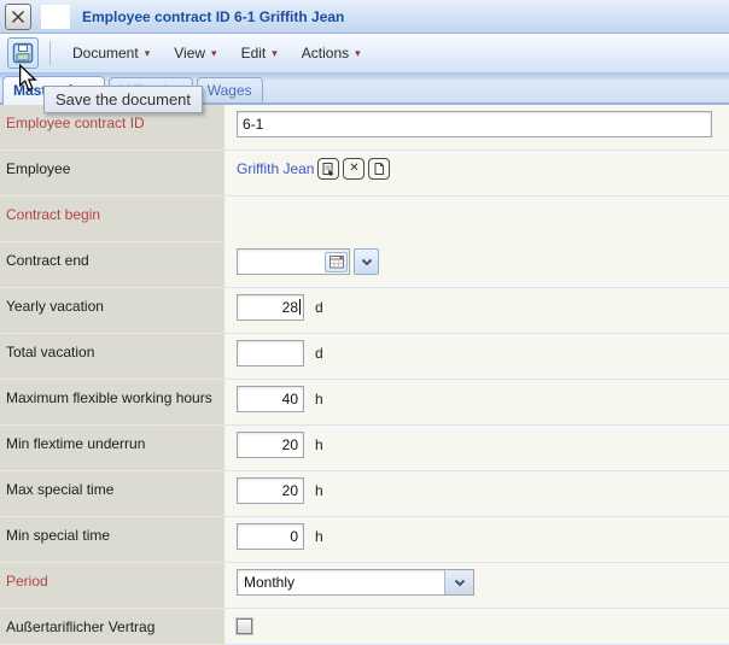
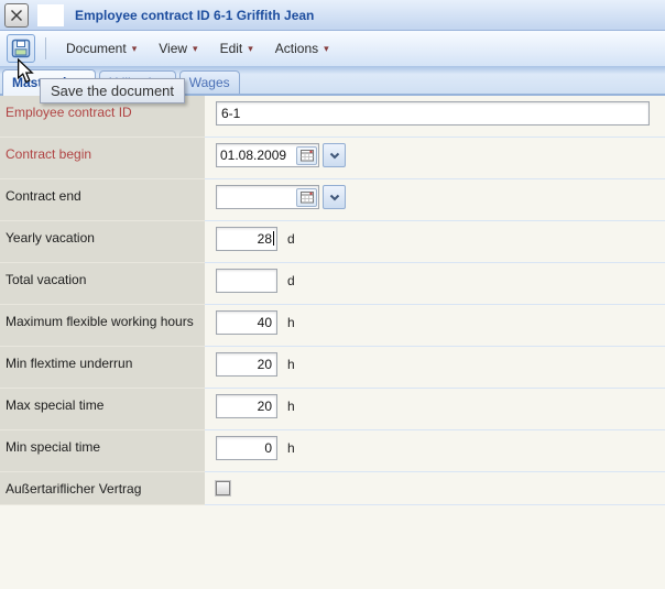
  Employee contract ID 6-1 Griffith Jean
  Document
  ▾
  View
  ▾
  Edit
  ▾
  Actions
  ▾
  Wages
  Employee contract ID
  6-1
- Employee
- Griffith Jean
- ✕
  Contract begin
+ 01.08.2009
  Contract end
  Yearly vacation
  28
  d
  Total vacation
  d
  Maximum flexible working hours
  40
  h
  Min flextime underrun
  20
  h
  Max special time
  20
  h
  Min special time
  0
  h
- Period
- Monthly
  Außertariflicher Vertrag
  Save the document
